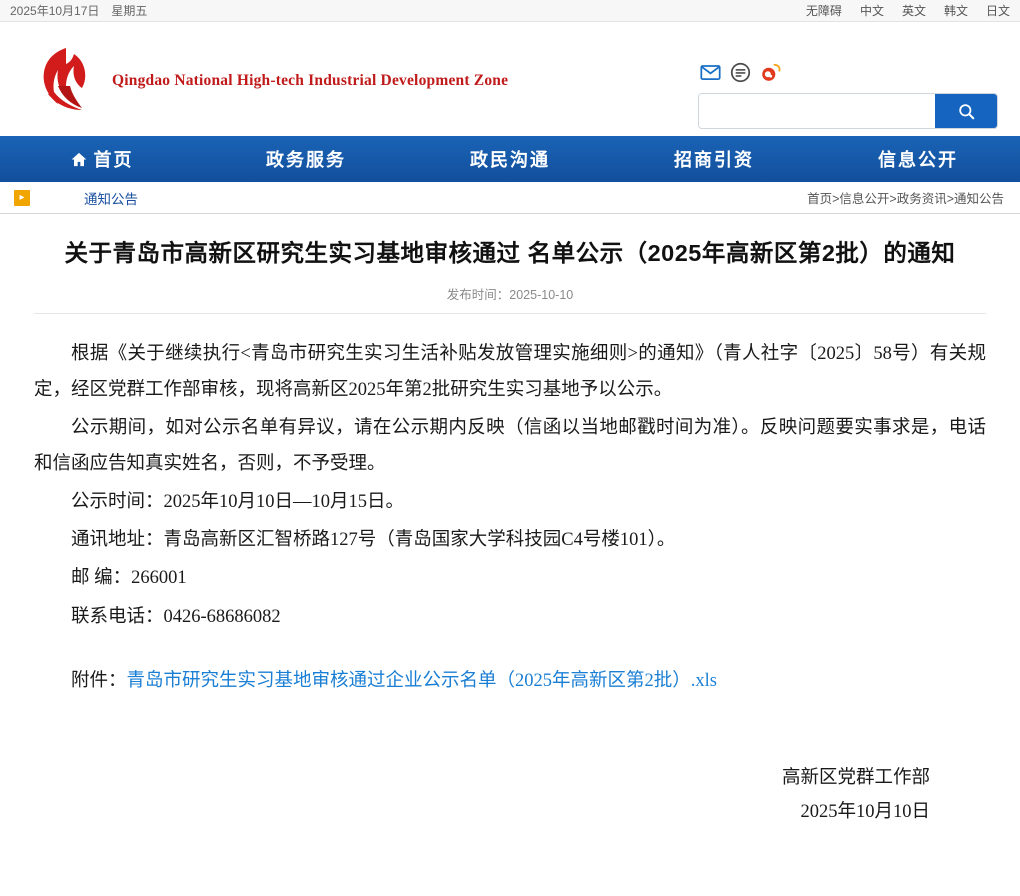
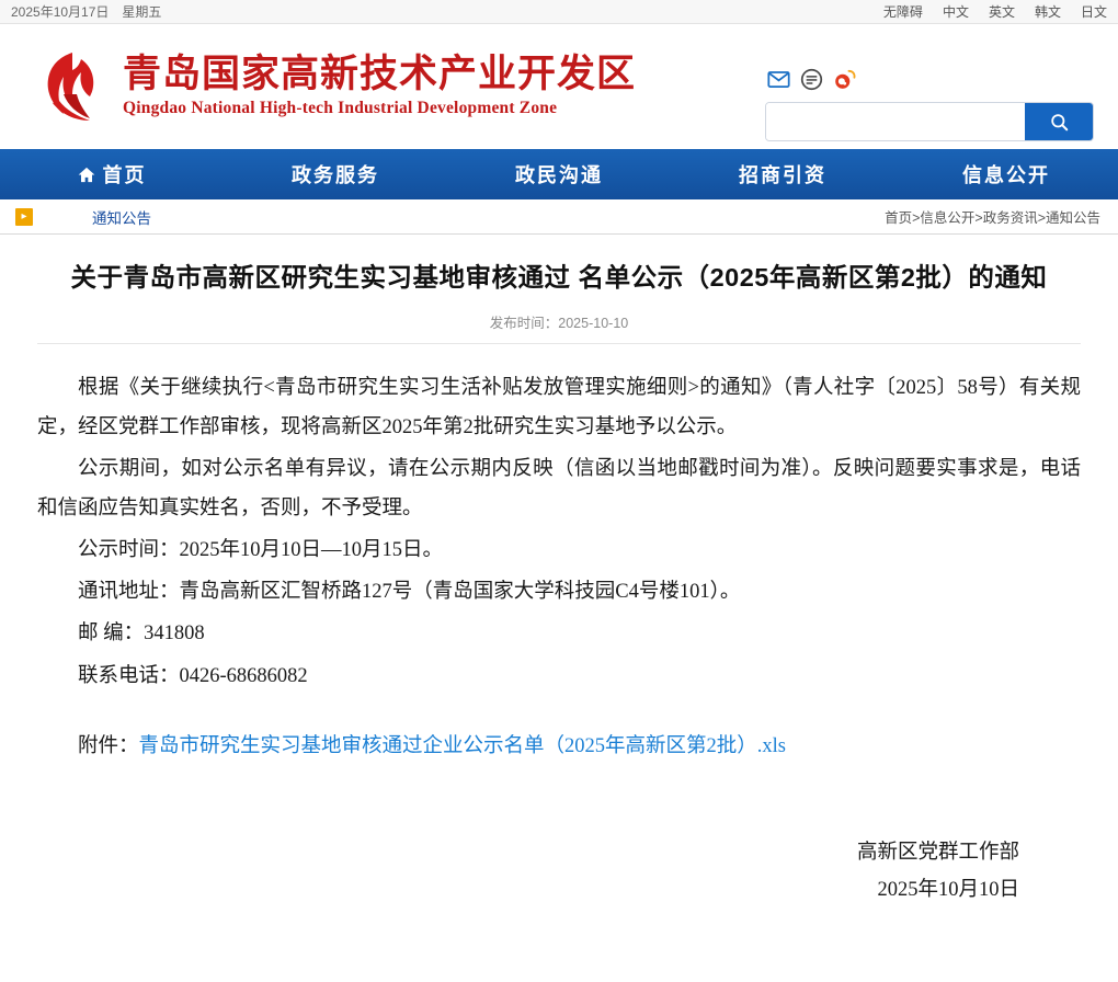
  2025年10月17日
  星期五
  无障碍
  中文
  英文
  韩文
  日文
+ 青岛国家高新技术产业开发区
  Qingdao National High-tech Industrial Development Zone
  首页
  政务服务
  政民沟通
  招商引资
  信息公开
  ▸
  通知公告
  首页>信息公开>政务资讯>通知公告
  关于青岛市高新区研究生实习基地审核通过 名单公示（2025年高新区第2批）的通知
  发布时间：2025-10-10
  根据《关于继续执行<青岛市研究生实习生活补贴发放管理实施细则>的通知》（青人社字〔2025〕58号）有关规定，经区党群工作部审核，现将高新区2025年第2批研究生实习基地予以公示。
  公示期间，如对公示名单有异议，请在公示期内反映（信函以当地邮戳时间为准）。反映问题要实事求是，电话和信函应告知真实姓名，否则，不予受理。
  公示时间：2025年10月10日—10月15日。
  通讯地址：青岛高新区汇智桥路127号（青岛国家大学科技园C4号楼101）。
- 邮 编：266001
+ 邮 编：341808
  联系电话：0426-68686082
  附件：青岛市研究生实习基地审核通过企业公示名单（2025年高新区第2批）.xls
  高新区党群工作部
  2025年10月10日
